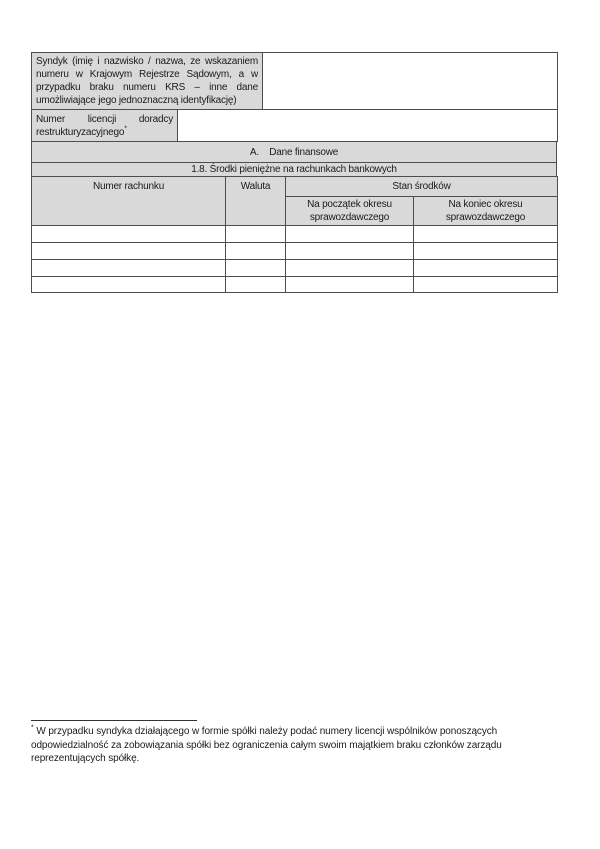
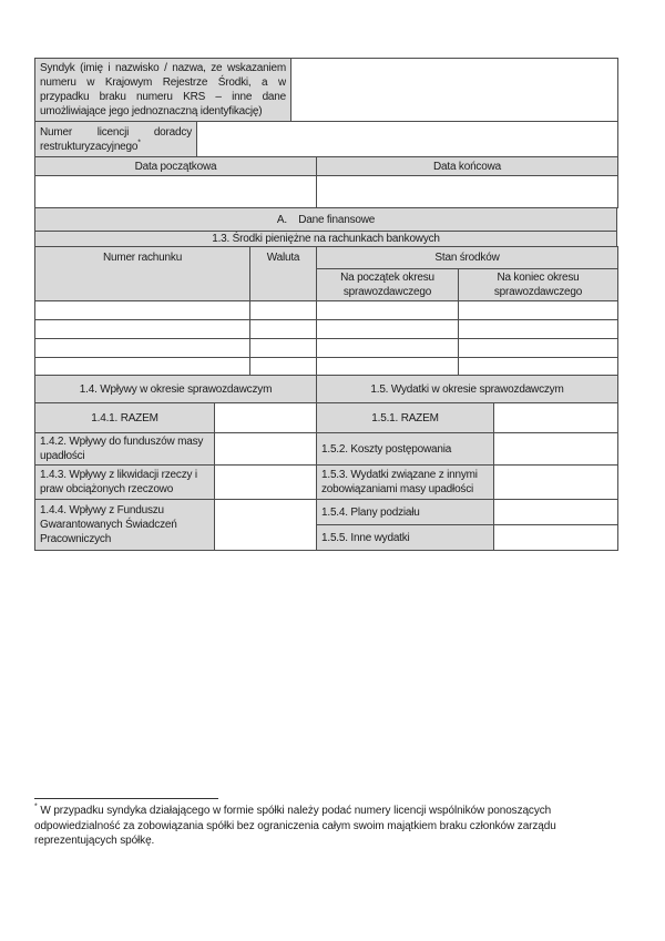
- Syndyk (imię i nazwisko / nazwa, ze wskazaniem numeru w Krajowym Rejestrze Sądowym, a w przypadku braku numeru KRS – inne dane umożliwiające jego jednoznaczną identyfikację)
+ Syndyk (imię i nazwisko / nazwa, ze wskazaniem numeru w Krajowym Rejestrze Środki, a w przypadku braku numeru KRS – inne dane umożliwiające jego jednoznaczną identyfikację)
  Numer licencji doradcy restrukturyzacyjnego
+ Data początkowa	Data końcowa
  A. Dane finansowe
- 1.8. Środki pieniężne na rachunkach bankowych
+ 1.3. Środki pieniężne na rachunkach bankowych
  Numer rachunku	Waluta	Stan środków
  Na początek okresu sprawozdawczego	Na koniec okresu sprawozdawczego
+ 1.4. Wpływy w okresie sprawozdawczym	1.5. Wydatki w okresie sprawozdawczym
+ 1.4.1. RAZEM		1.5.1. RAZEM
+ 1.4.2. Wpływy do funduszów masy upadłości		1.5.2. Koszty postępowania
+ 1.4.3. Wpływy z likwidacji rzeczy i praw obciążonych rzeczowo		1.5.3. Wydatki związane z innymi zobowiązaniami masy upadłości
+ 1.4.4. Wpływy z Funduszu Gwarantowanych Świadczeń Pracowniczych		1.5.4. Plany podziału
+ 1.5.5. Inne wydatki
  W przypadku syndyka działającego w formie spółki należy podać numery licencji wspólników ponoszących odpowiedzialność za zobowiązania spółki bez ograniczenia całym swoim majątkiem braku członków zarządu reprezentujących spółkę.
